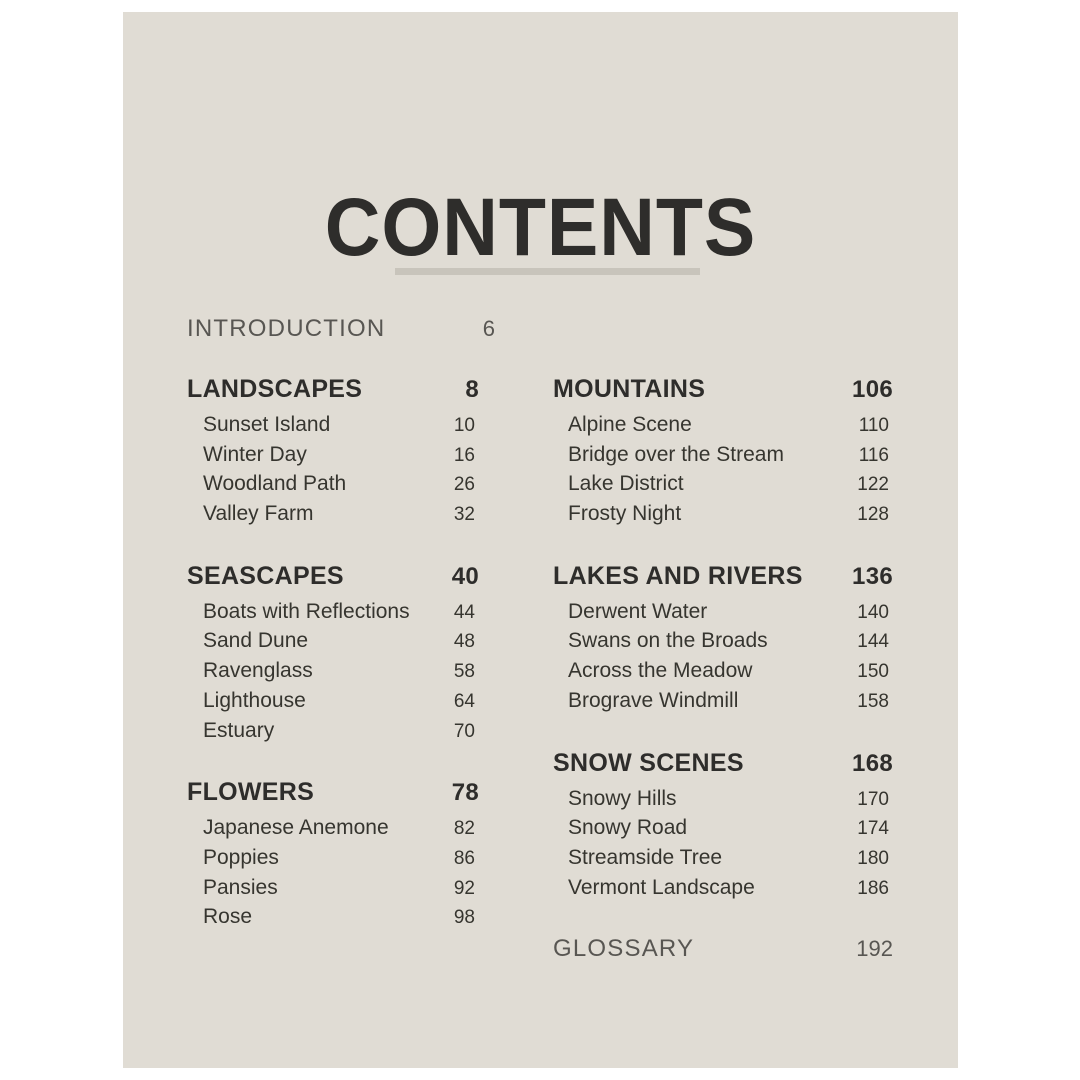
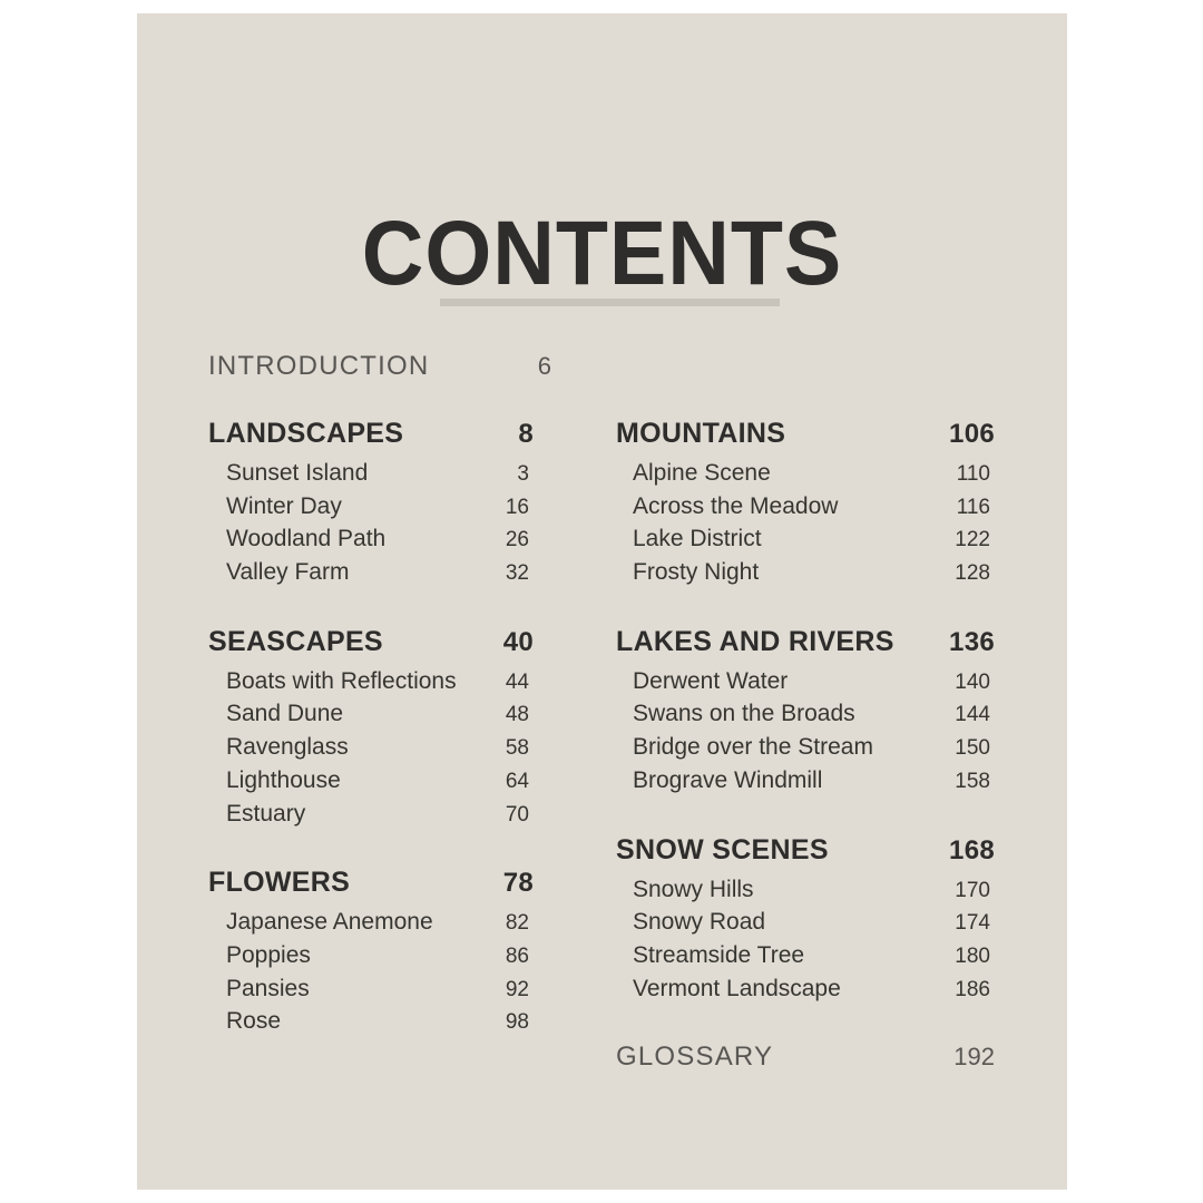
  CONTENTS
  INTRODUCTION
  6
  LANDSCAPES
  8
  Sunset Island
- 10
+ 3
  Winter Day
  16
  Woodland Path
  26
  Valley Farm
  32
  SEASCAPES
  40
  Boats with Reflections
  44
  Sand Dune
  48
  Ravenglass
  58
  Lighthouse
  64
  Estuary
  70
  FLOWERS
  78
  Japanese Anemone
  82
  Poppies
  86
  Pansies
  92
  Rose
  98
  MOUNTAINS
  106
  Alpine Scene
  110
- Bridge over the Stream
+ Across the Meadow
  116
  Lake District
  122
  Frosty Night
  128
  LAKES AND RIVERS
  136
  Derwent Water
  140
  Swans on the Broads
  144
- Across the Meadow
+ Bridge over the Stream
  150
  Brograve Windmill
  158
  SNOW SCENES
  168
  Snowy Hills
  170
  Snowy Road
  174
  Streamside Tree
  180
  Vermont Landscape
  186
  GLOSSARY
  192
